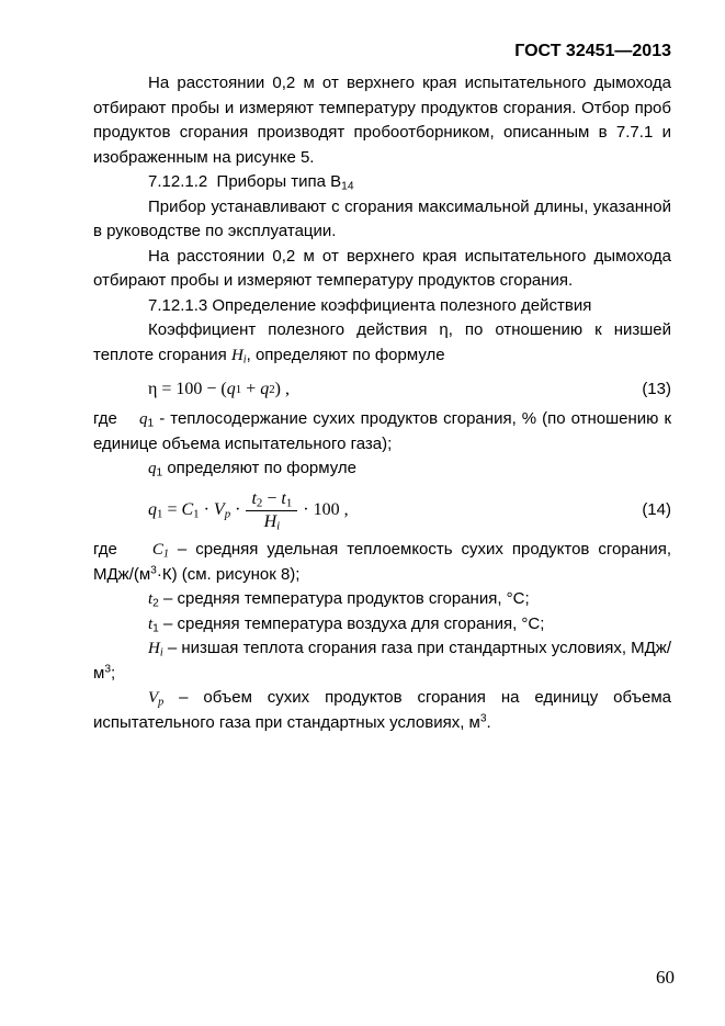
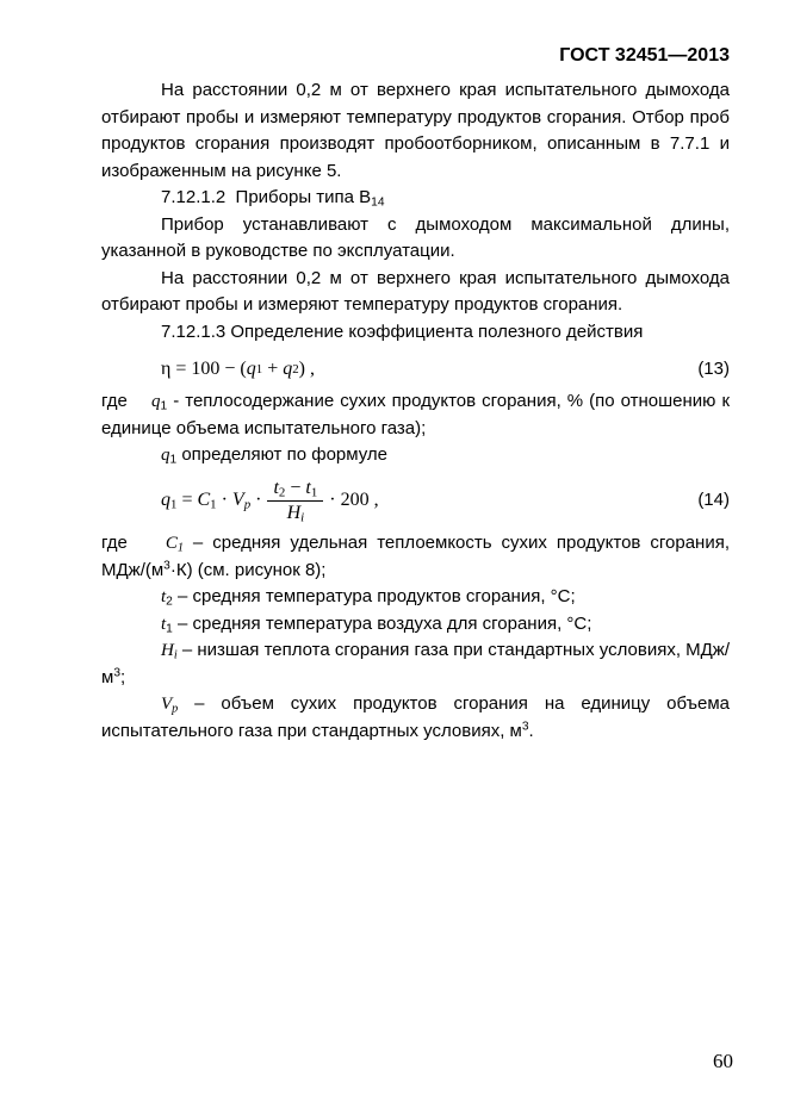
  ГОСТ 32451—2013
  На расстоянии 0,2 м от верхнего края испытательного дымохода отбирают пробы и измеряют температуру продуктов сгорания. Отбор проб продуктов сгорания производят пробоотборником, описанным в 7.7.1 и изображенным на рисунке 5.
  7.12.1.2 Приборы типа В14
- Прибор устанавливают с сгорания максимальной длины, указанной в руководстве по эксплуатации.
+ Прибор устанавливают с дымоходом максимальной длины, указанной в руководстве по эксплуатации.
  На расстоянии 0,2 м от верхнего края испытательного дымохода отбирают пробы и измеряют температуру продуктов сгорания.
  7.12.1.3 Определение коэффициента полезного действия
- Коэффициент полезного действия η, по отношению к низшей теплоте сгорания Hi, определяют по формуле
  η = 100 − (
  q
  1
  +
  q
  2
  ) ,
  (13)
  где q1 - теплосодержание сухих продуктов сгорания, % (по отношению к единице объема испытательного газа);
  q1 определяют по формуле
  q1 = C1 · Vp ·
  t2 − t1
  Hi
- · 100 ,
+ · 200 ,
  (14)
  где C1 – средняя удельная теплоемкость сухих продуктов сгорания, МДж/(м3·К) (см. рисунок 8);
  t2 – средняя температура продуктов сгорания, °С;
  t1 – средняя температура воздуха для сгорания, °С;
  Hi – низшая теплота сгорания газа при стандартных условиях, МДж/м3;
  Vp – объем сухих продуктов сгорания на единицу объема испытательного газа при стандартных условиях, м3.
  60
